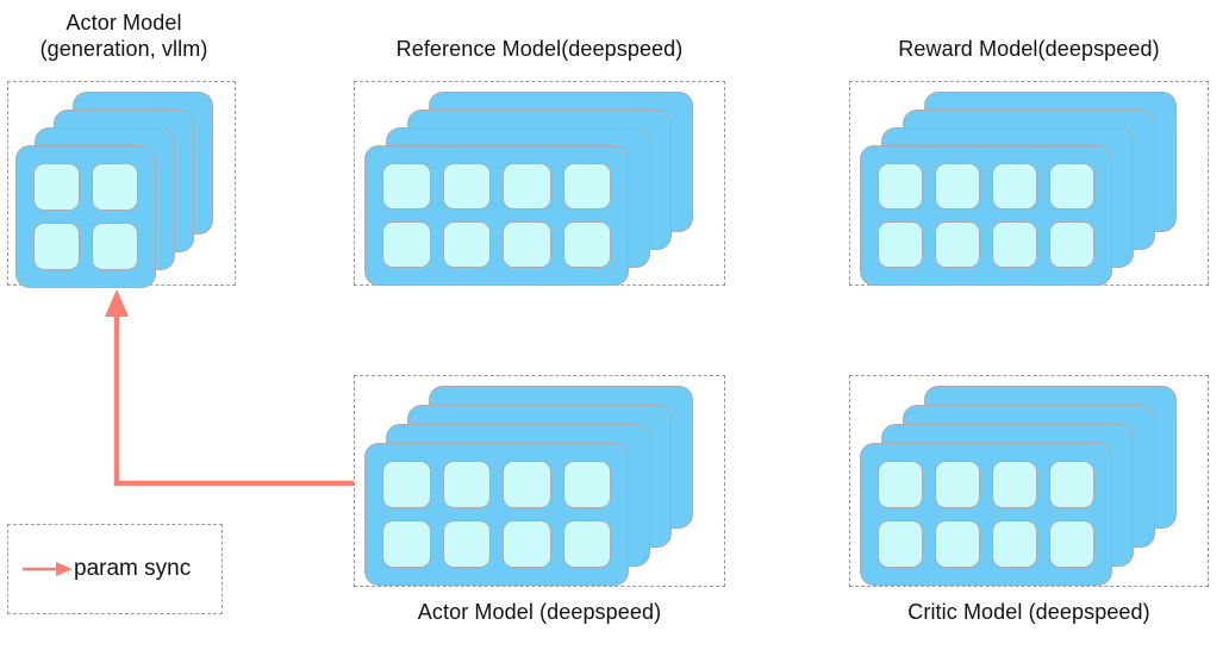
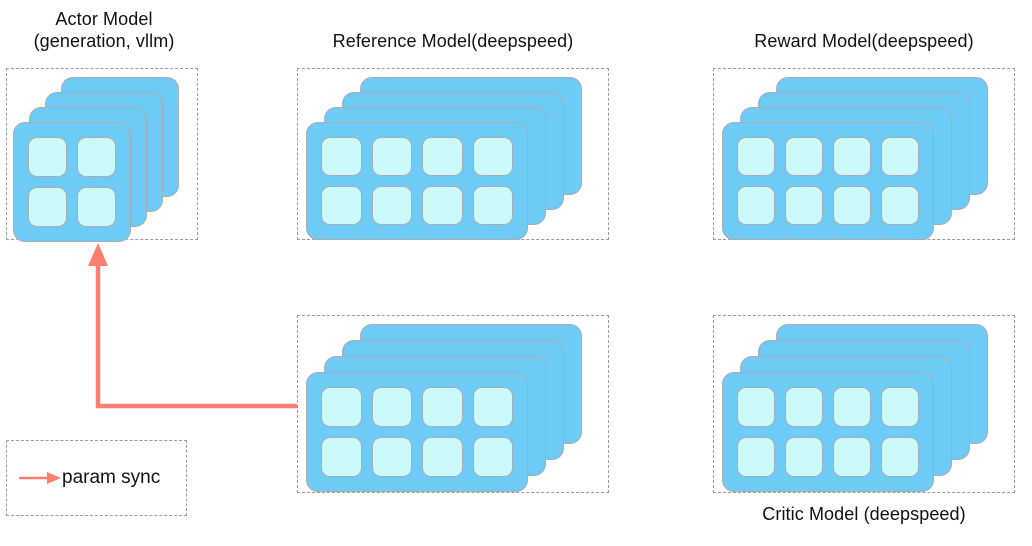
  Actor Model
  (generation, vllm)
  Reference Model(deepspeed)
  Reward Model(deepspeed)
- Actor Model (deepspeed)
  Critic Model (deepspeed)
  param sync
